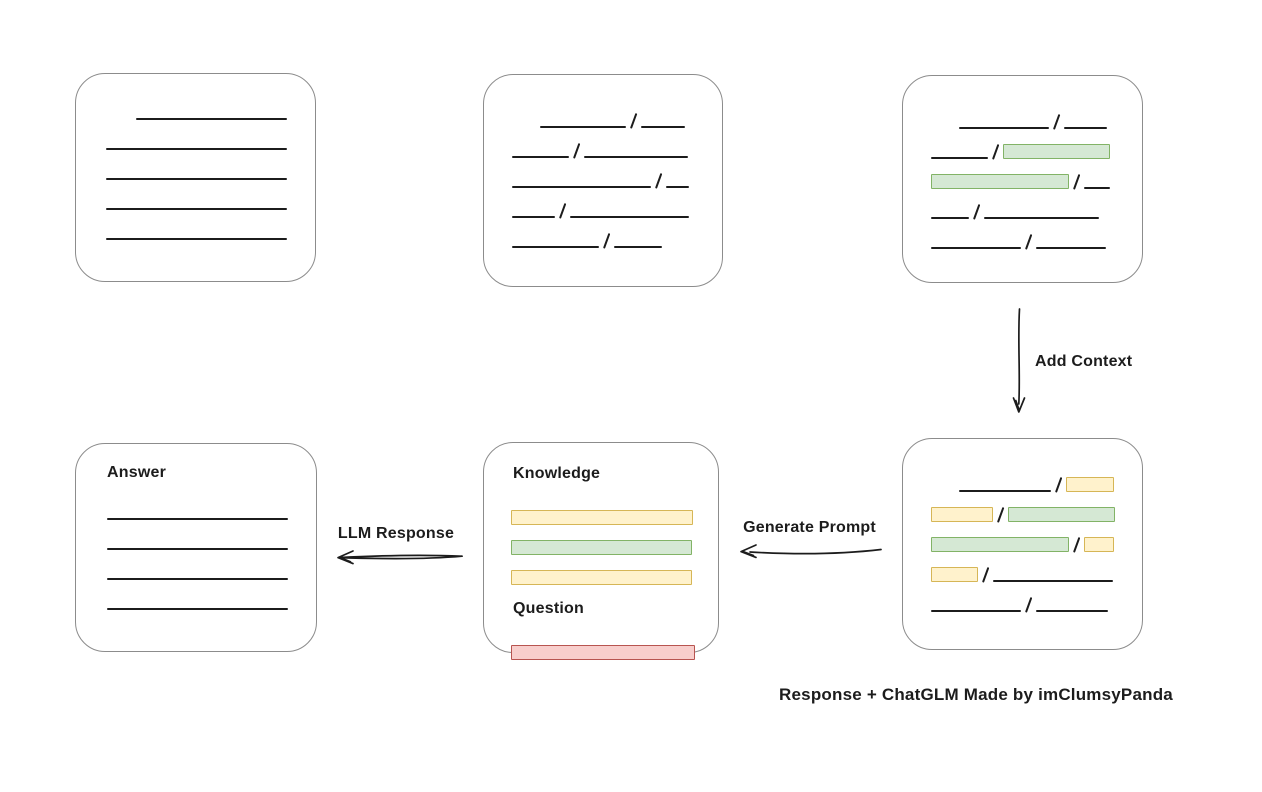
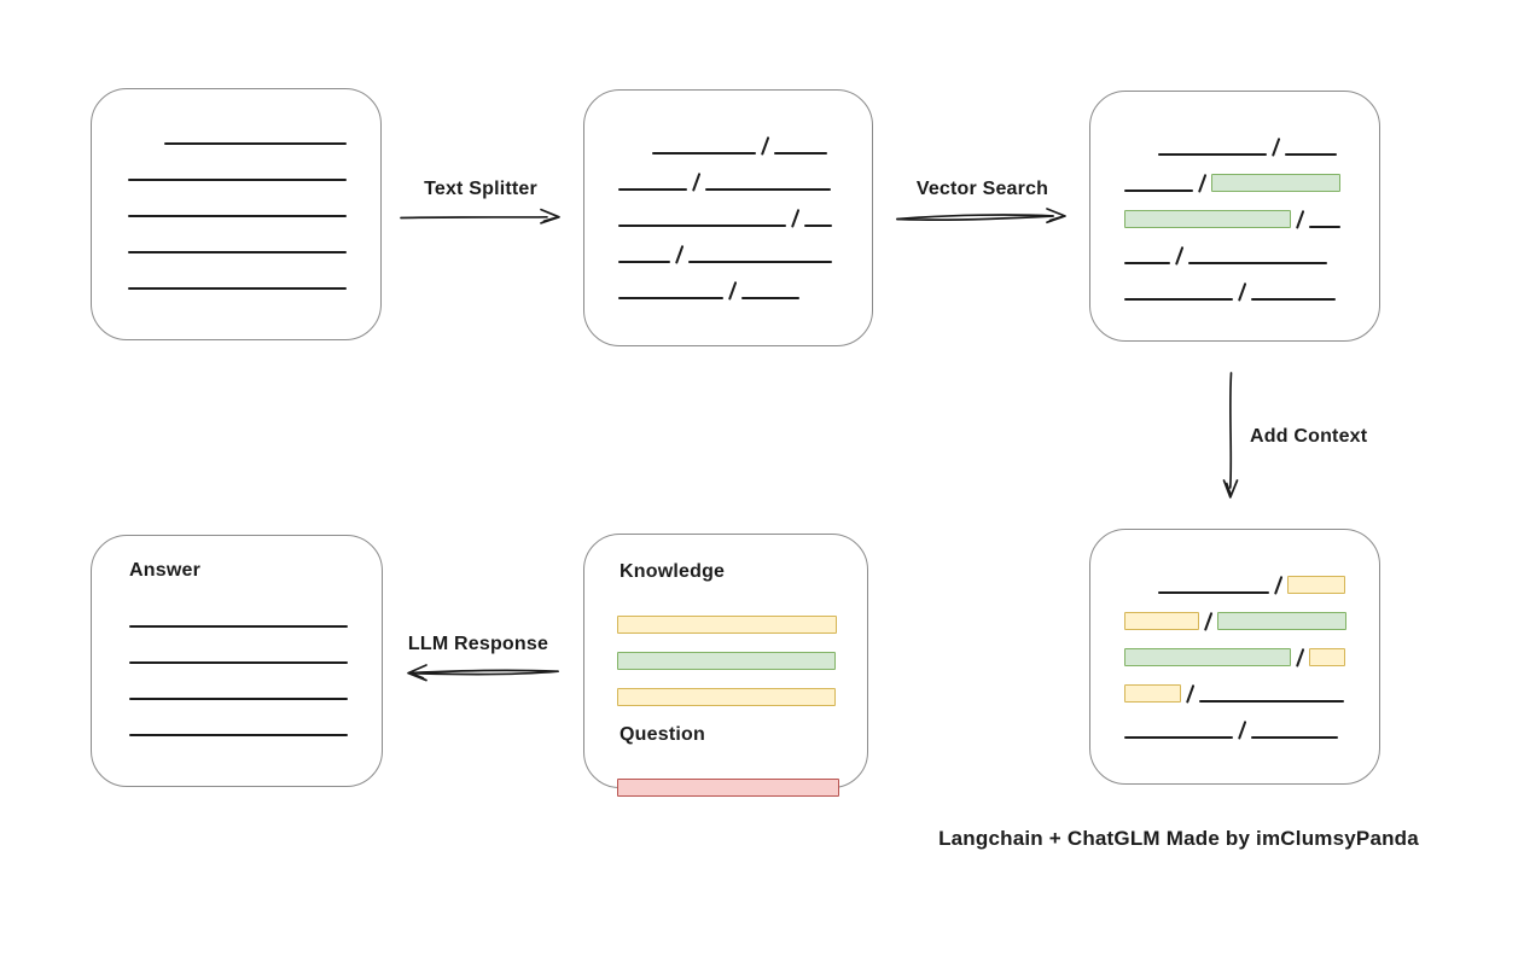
  Knowledge
  Question
  Answer
+ Text Splitter
+ Vector Search
  Add Context
- Generate Prompt
  LLM Response
- Response + ChatGLM Made by imClumsyPanda
+ Langchain + ChatGLM Made by imClumsyPanda
